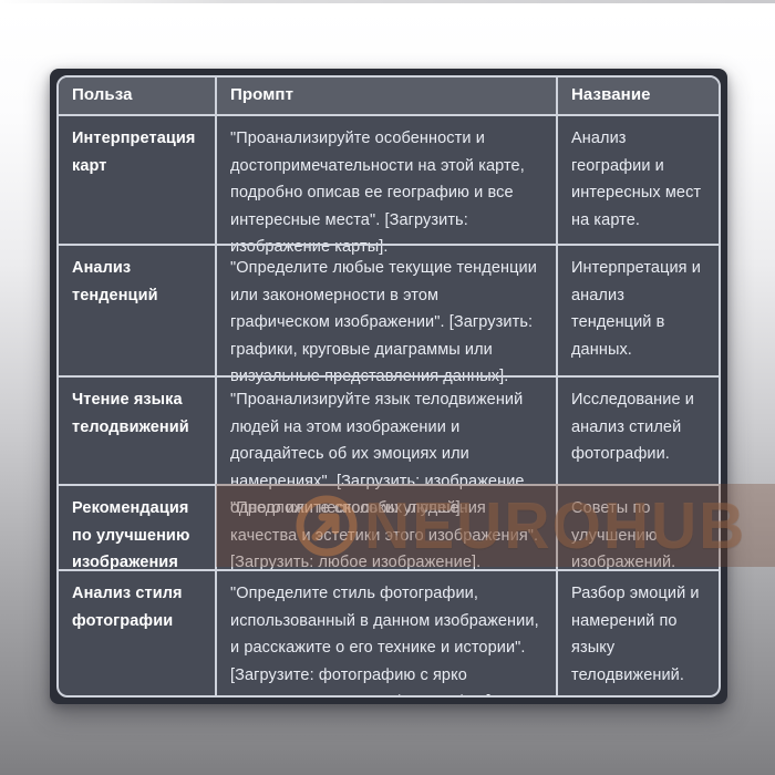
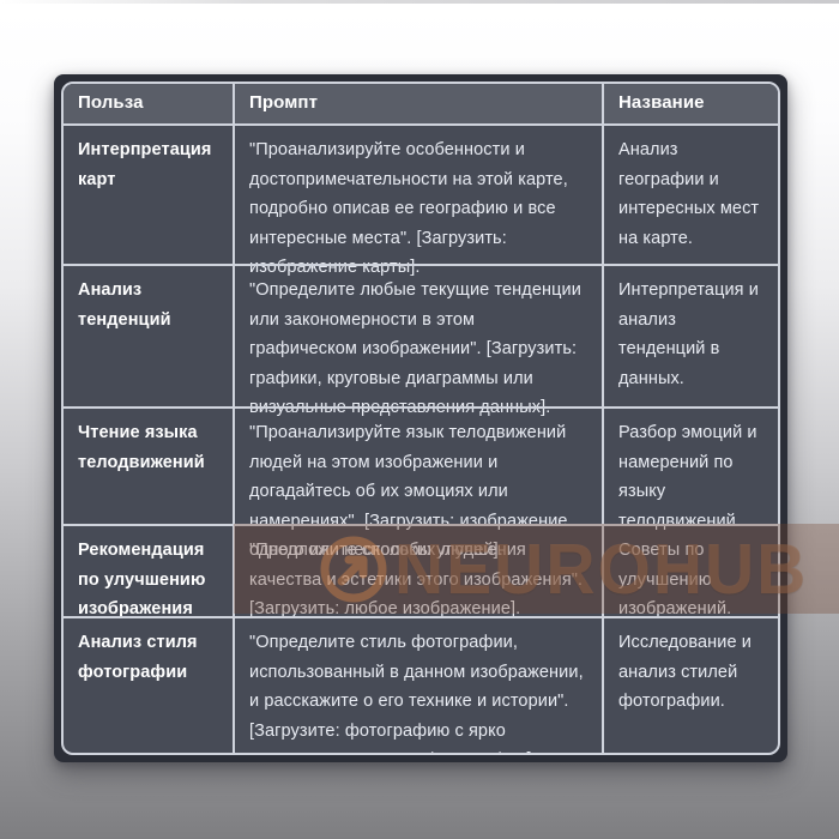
  Польза
  Промпт
  Название
  Интерпретация карт
  "Проанализируйте особенности и достопримечательности на этой карте, подробно описав ее географию и все интересные места". [Загрузить: изображение карты].
  Анализ географии и интересных мест на карте.
  Анализ тенденций
  "Определите любые текущие тенденции или закономерности в этом графическом изображении". [Загрузить: графики, круговые диаграммы или визуальные представления данных].
  Интерпретация и анализ тенденций в данных.
  Чтение языка телодвижений
  "Проанализируйте язык телодвижений людей на этом изображении и догадайтесь об их эмоциях или намерениях". [Загрузить: изображение одного или нескольких людей].
- Исследование и анализ стилей фотографии.
+ Разбор эмоций и намерений по языку телодвижений.
  Рекомендация по улучшению изображения
  "Предложите способы улучшения качества и эстетики этого изображения". [Загрузить: любое изображение].
  Советы по улучшению изображений.
  Анализ стиля фотографии
  "Определите стиль фотографии, использованный в данном изображении, и расскажите о его технике и истории". [Загрузите: фотографию с ярко
- Разбор эмоций и намерений по языку телодвижений.
+ Исследование и анализ стилей фотографии.
  NEUROHUB
